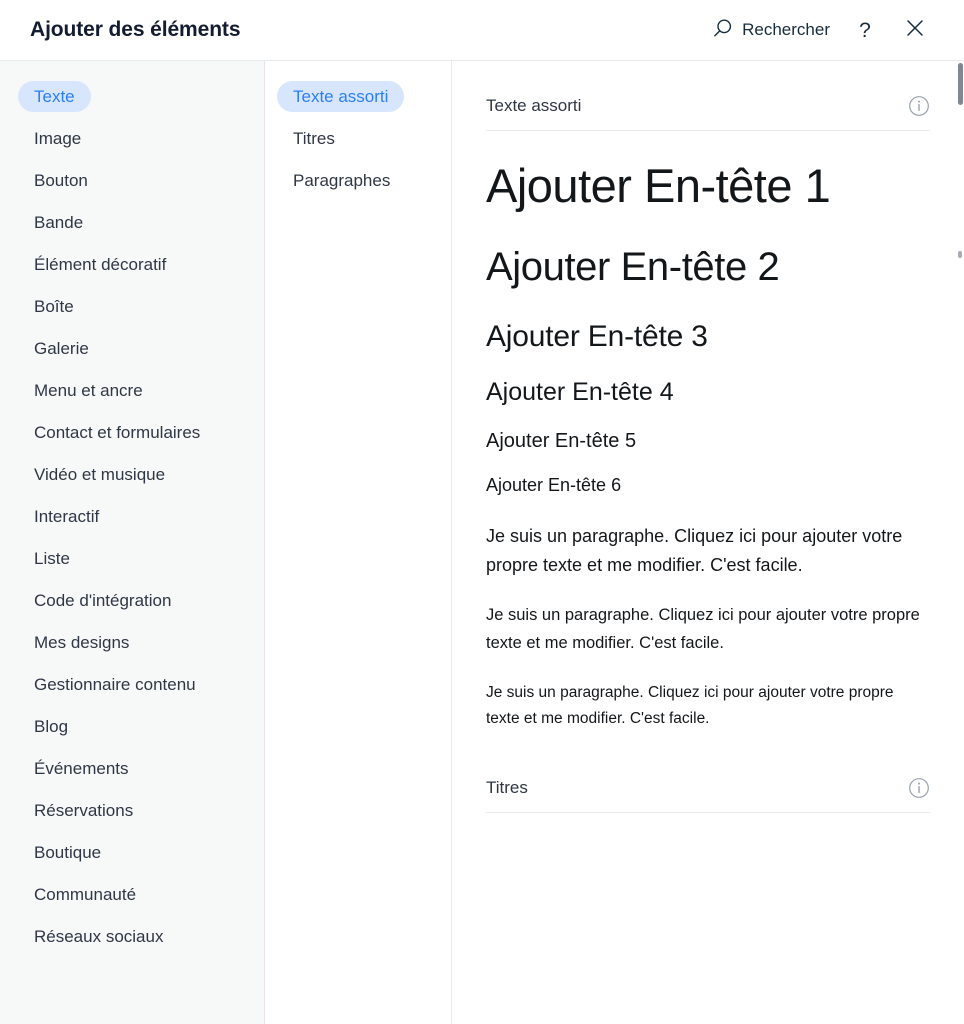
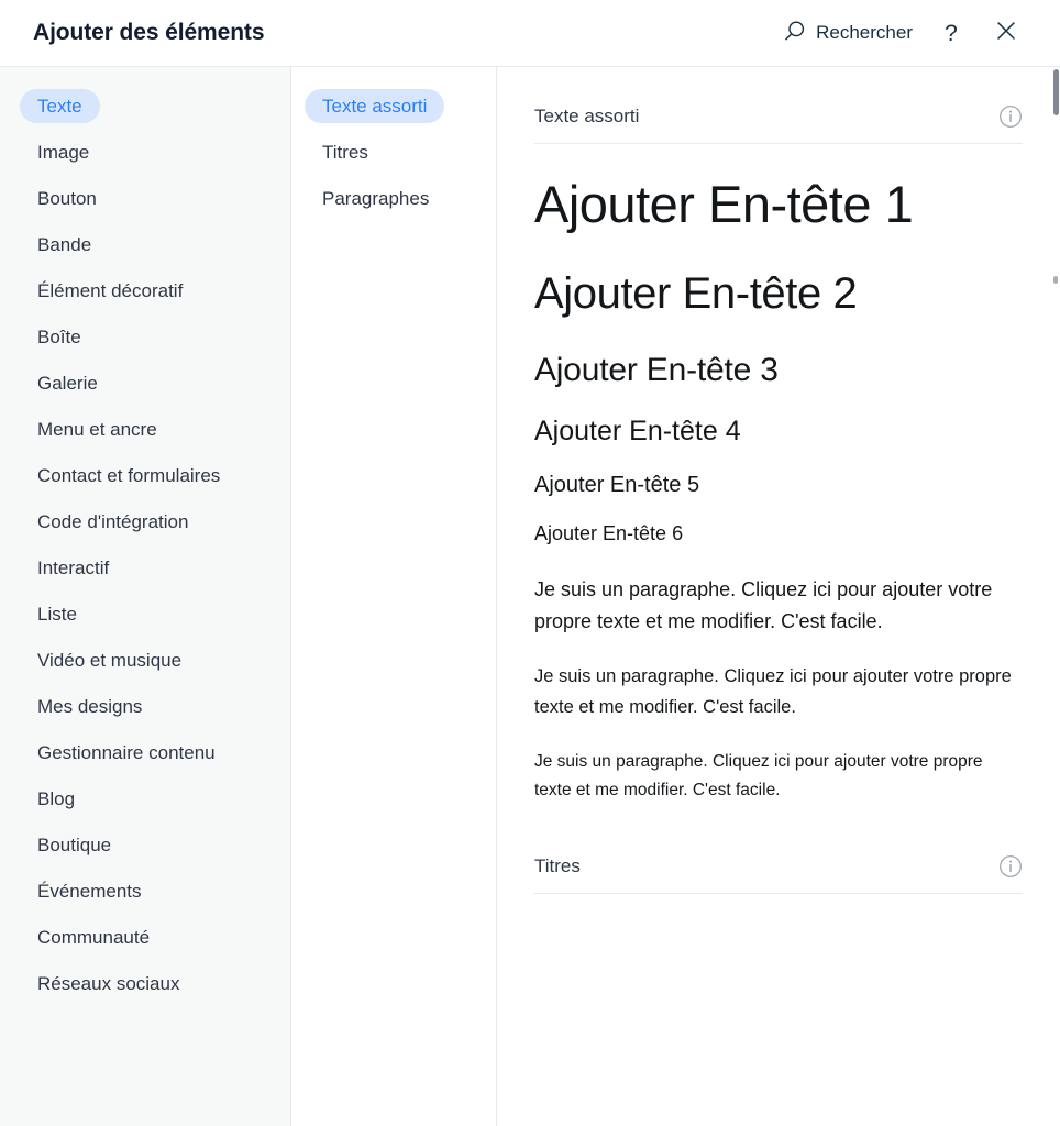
  Ajouter des éléments
  Rechercher
  ?
  Texte
  Image
  Bouton
  Bande
  Élément décoratif
  Boîte
  Galerie
  Menu et ancre
  Contact et formulaires
- Vidéo et musique
+ Code d'intégration
  Interactif
  Liste
- Code d'intégration
+ Vidéo et musique
  Mes designs
  Gestionnaire contenu
  Blog
- Événements
+ Boutique
- Réservations
- Boutique
+ Événements
  Communauté
  Réseaux sociaux
  Texte assorti
  Titres
  Paragraphes
  Texte assorti
  Ajouter En-tête 1
  Ajouter En-tête 2
  Ajouter En-tête 3
  Ajouter En-tête 4
  Ajouter En-tête 5
  Ajouter En-tête 6
  Je suis un paragraphe. Cliquez ici pour ajouter votre propre texte et me modifier. C'est facile.
  Je suis un paragraphe. Cliquez ici pour ajouter votre propre texte et me modifier. C'est facile.
  Je suis un paragraphe. Cliquez ici pour ajouter votre propre texte et me modifier. C'est facile.
  Titres
